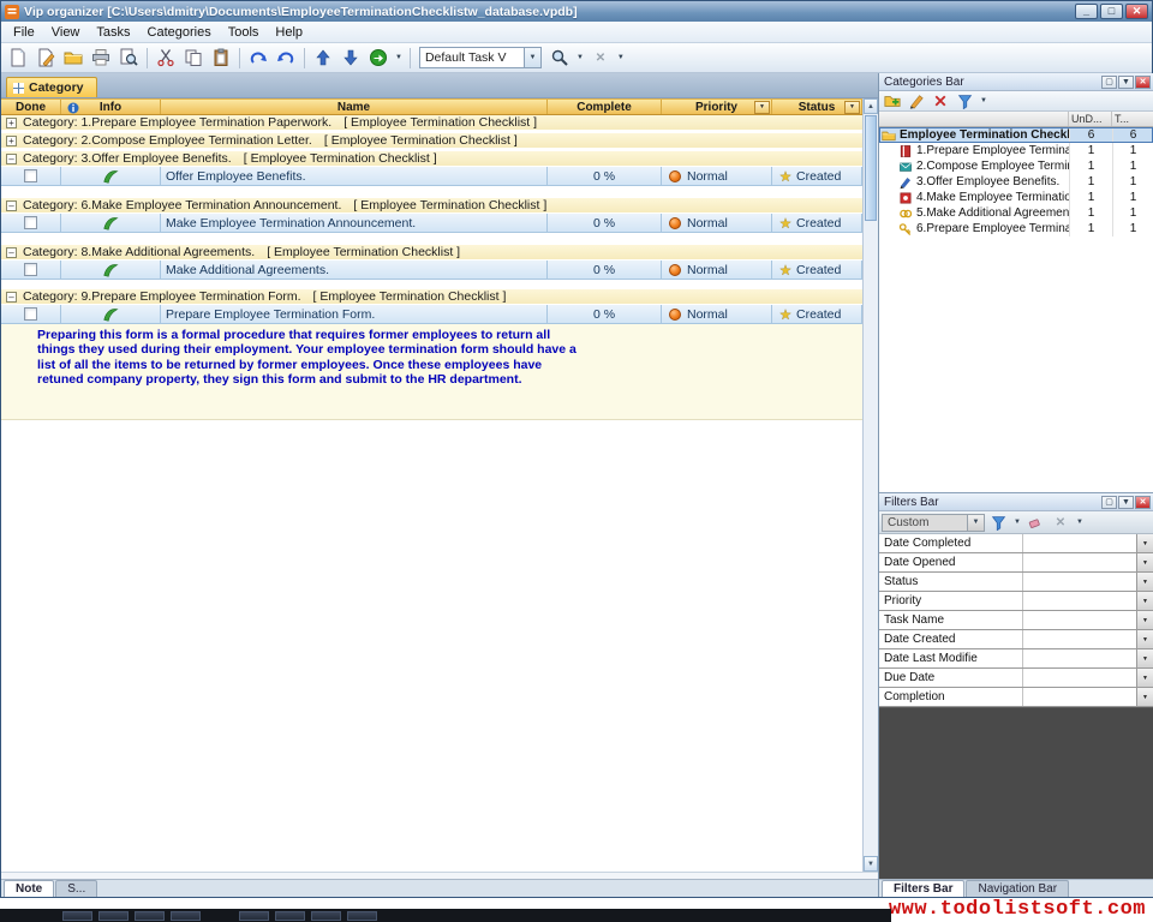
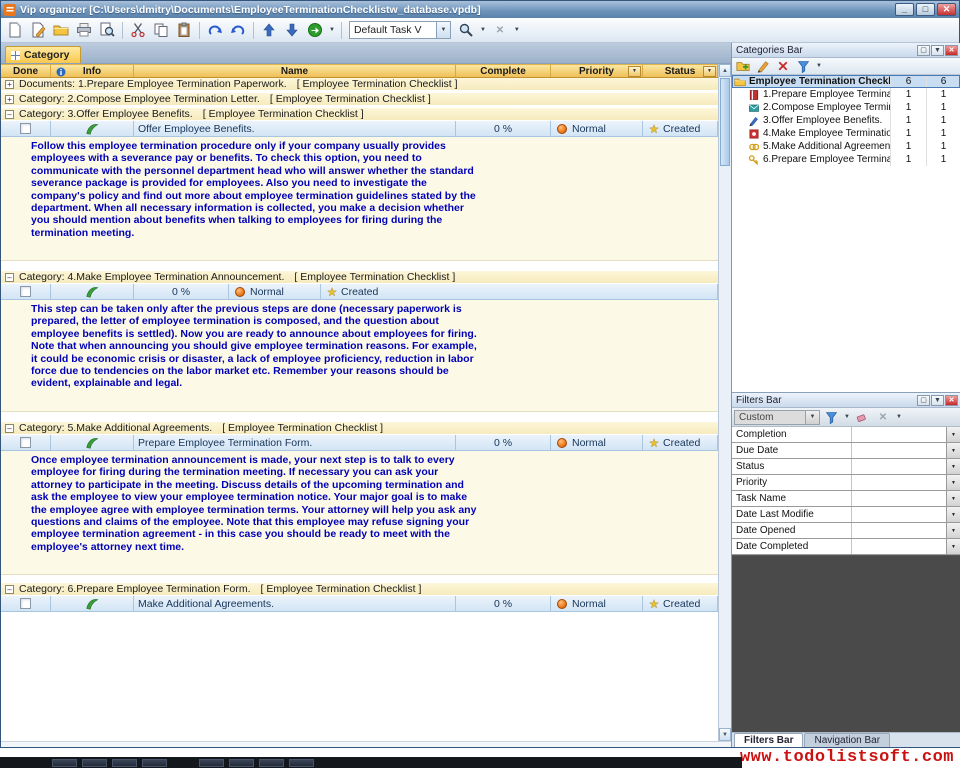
  Vip organizer [C:\Users\dmitry\Documents\EmployeeTerminationChecklistw_database.vpdb]
  _
  □
  ✕
- File
- View
- Tasks
- Categories
- Tools
- Help
  Default Task V
  ✕
  Category
  Done
  Info
  Name
  Complete
  Priority
  Status
  +
- Category: 1.Prepare Employee Termination Paperwork.
+ Documents: 1.Prepare Employee Termination Paperwork.
  [ Employee Termination Checklist ]
  +
  Category: 2.Compose Employee Termination Letter.
  [ Employee Termination Checklist ]
  –
  Category: 3.Offer Employee Benefits.
  [ Employee Termination Checklist ]
  Offer Employee Benefits.
  0 %
  Normal
  Created
+ Follow this employee termination procedure only if your company usually provides employees with a severance pay or benefits. To check this option, you need to communicate with the personnel department head who will answer whether the standard severance package is provided for employees. Also you need to investigate the company's policy and find out more about employee termination guidelines stated by the department. When all necessary information is collected, you make a decision whether you should mention about benefits when talking to employees for firing during the termination meeting.
  –
- Category: 6.Make Employee Termination Announcement.
+ Category: 4.Make Employee Termination Announcement.
  [ Employee Termination Checklist ]
- Make Employee Termination Announcement.
  0 %
  Normal
  Created
+ This step can be taken only after the previous steps are done (necessary paperwork is prepared, the letter of employee termination is composed, and the question about employee benefits is settled). Now you are ready to announce about employees for firing. Note that when announcing you should give employee termination reasons. For example, it could be economic crisis or disaster, a lack of employee proficiency, reduction in labor force due to tendencies on the labor market etc. Remember your reasons should be evident, explainable and legal.
  –
- Category: 8.Make Additional Agreements.
+ Category: 5.Make Additional Agreements.
  [ Employee Termination Checklist ]
- Make Additional Agreements.
+ Prepare Employee Termination Form.
  0 %
  Normal
  Created
+ Once employee termination announcement is made, your next step is to talk to every employee for firing during the termination meeting. If necessary you can ask your attorney to participate in the meeting. Discuss details of the upcoming termination and ask the employee to view your employee termination notice. Your major goal is to make the employee agree with employee termination terms. Your attorney will help you ask any questions and claims of the employee. Note that this employee may refuse signing your employee termination agreement - in this case you should be ready to meet with the employee's attorney next time.
  –
- Category: 9.Prepare Employee Termination Form.
+ Category: 6.Prepare Employee Termination Form.
  [ Employee Termination Checklist ]
- Prepare Employee Termination Form.
+ Make Additional Agreements.
  0 %
  Normal
  Created
- Preparing this form is a formal procedure that requires former employees to return all things they used during their employment. Your employee termination form should have a list of all the items to be returned by former employees. Once these employees have retuned company property, they sign this form and submit to the HR department.
- Note
- S...
  Categories Bar
- UnD...
- T...
  Employee Termination Checkl
  6
  6
  1.Prepare Employee Termina
  1
  1
  2.Compose Employee Termi
  1
  1
  3.Offer Employee Benefits.
  1
  1
  4.Make Employee Terminatio
  1
  1
  5.Make Additional Agreemen
  1
  1
  6.Prepare Employee Termina
  1
  1
  Filters Bar
  Custom
  ✕
- Date Completed
+ Completion
- Date Opened
+ Due Date
  Status
  Priority
  Task Name
- Date Created
  Date Last Modifie
- Due Date
+ Date Opened
- Completion
+ Date Completed
  Filters Bar
  Navigation Bar
  www.todolistsoft.com
